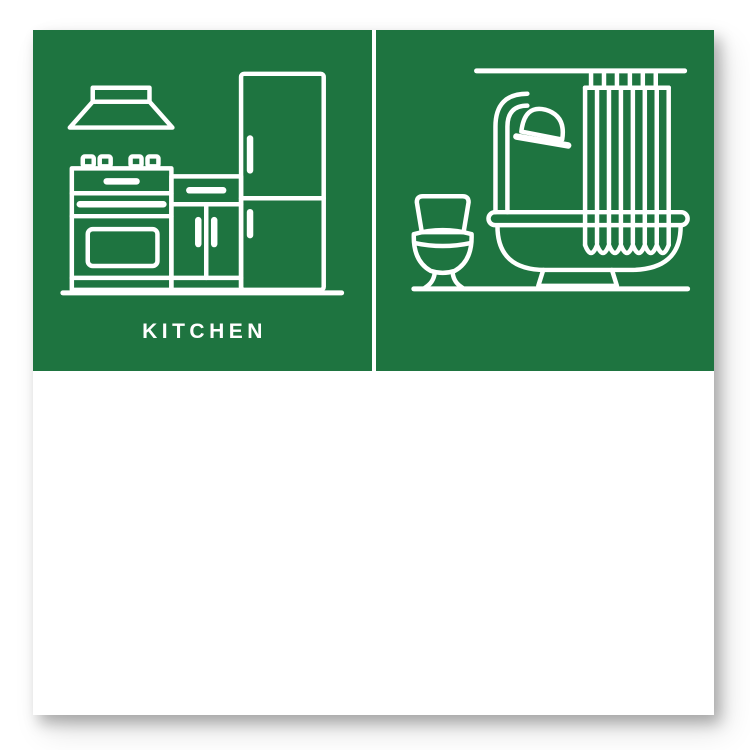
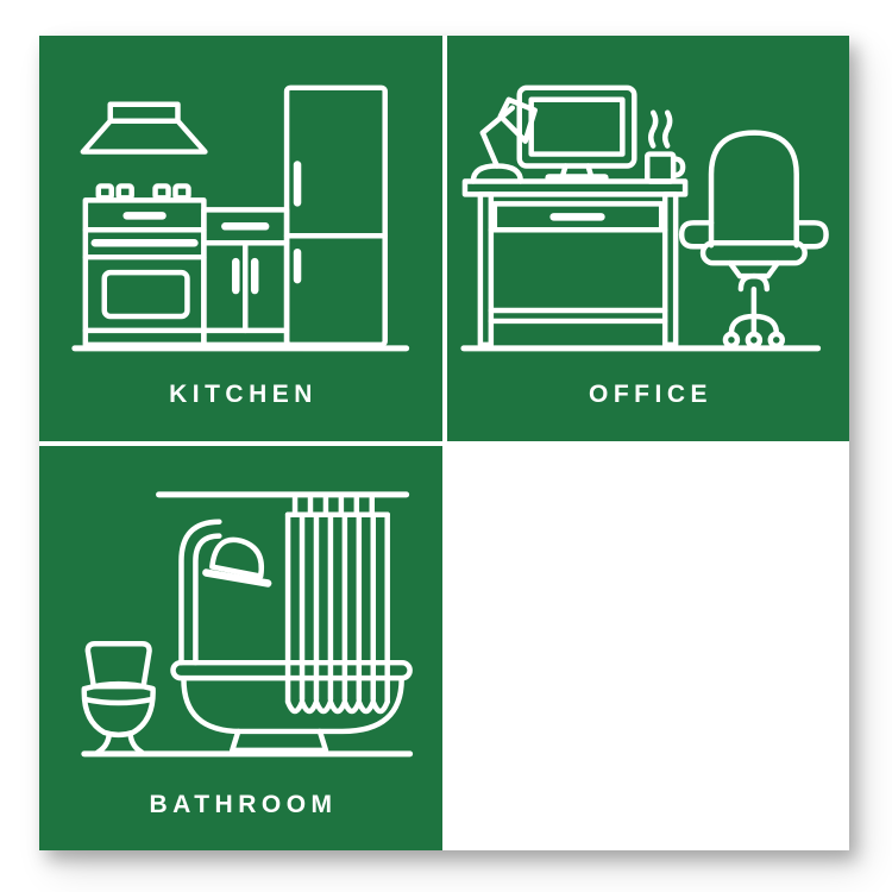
  KITCHEN
+ OFFICE
+ BATHROOM
